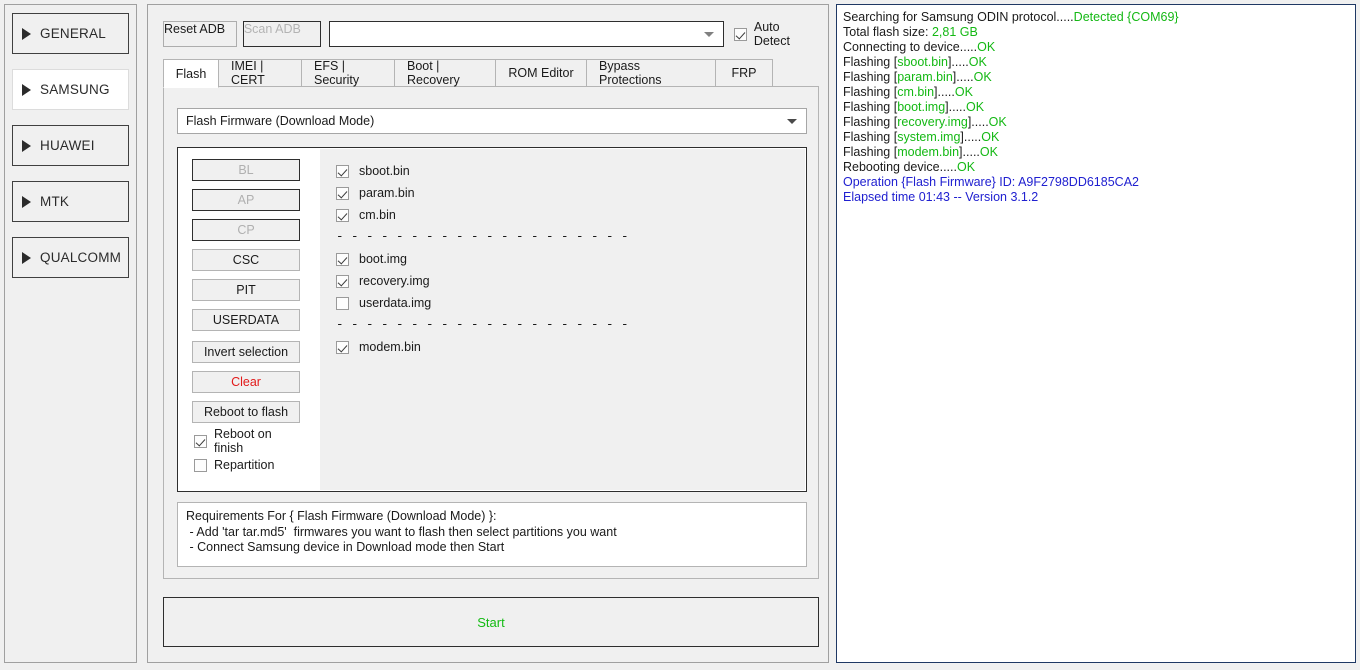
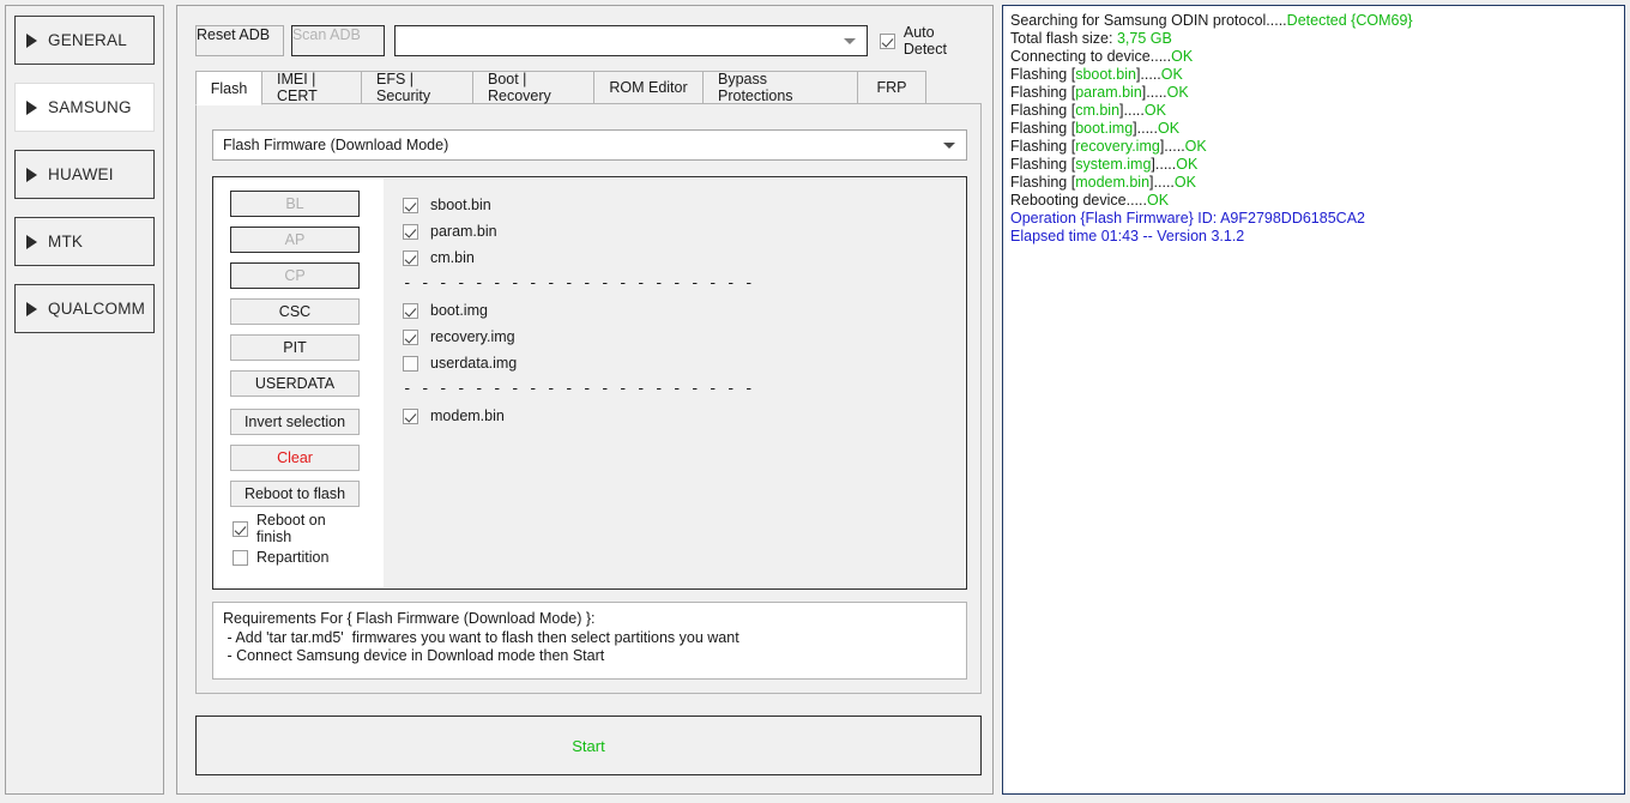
  GENERAL
  SAMSUNG
  HUAWEI
  MTK
  QUALCOMM
  Reset ADB
  Scan ADB
  Auto Detect
  Flash
  IMEI | CERT
  EFS | Security
  Boot | Recovery
  ROM Editor
  Bypass Protections
  FRP
  Flash Firmware (Download Mode)
  BL
  AP
  CP
  CSC
  PIT
  USERDATA
  Invert selection
  Clear
  Reboot to flash
  Reboot on finish
  Repartition
  sboot.bin
  param.bin
  cm.bin
  - - - - - - - - - - - - - - - - - - - -
  boot.img
  recovery.img
  userdata.img
  - - - - - - - - - - - - - - - - - - - -
  modem.bin
  Requirements For { Flash Firmware (Download Mode) }:
  - Add 'tar tar.md5' firmwares you want to flash then select partitions you want
  - Connect Samsung device in Download mode then Start
  Start
  Searching for Samsung ODIN protocol.....Detected {COM69}
- Total flash size: 2,81 GB
+ Total flash size: 3,75 GB
  Connecting to device.....OK
  Flashing [sboot.bin].....OK
  Flashing [param.bin].....OK
  Flashing [cm.bin].....OK
  Flashing [boot.img].....OK
  Flashing [recovery.img].....OK
  Flashing [system.img].....OK
  Flashing [modem.bin].....OK
  Rebooting device.....OK
  Operation {Flash Firmware} ID: A9F2798DD6185CA2
  Elapsed time 01:43 -- Version 3.1.2
